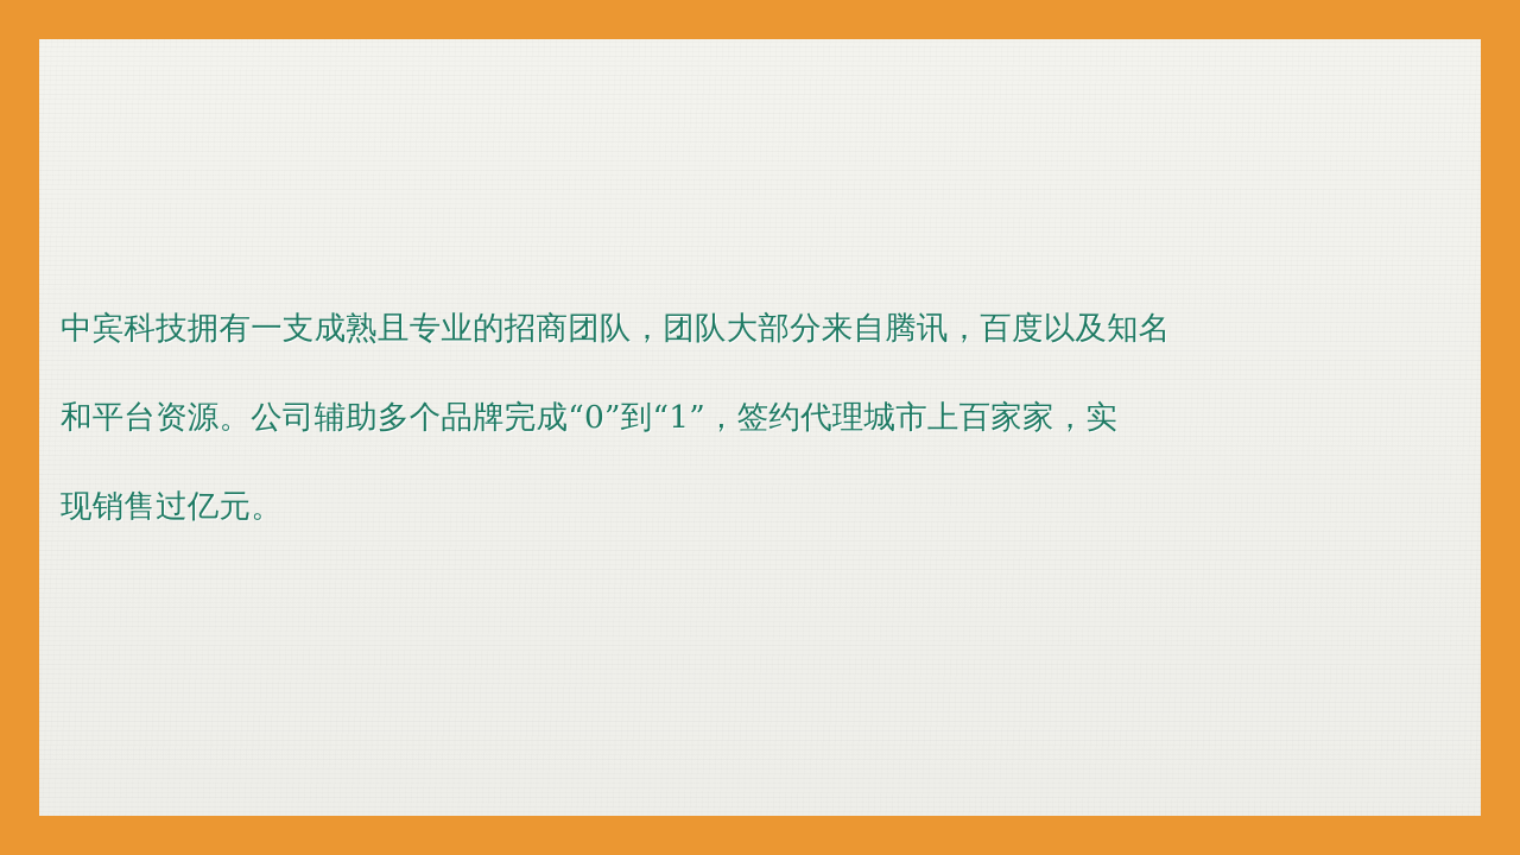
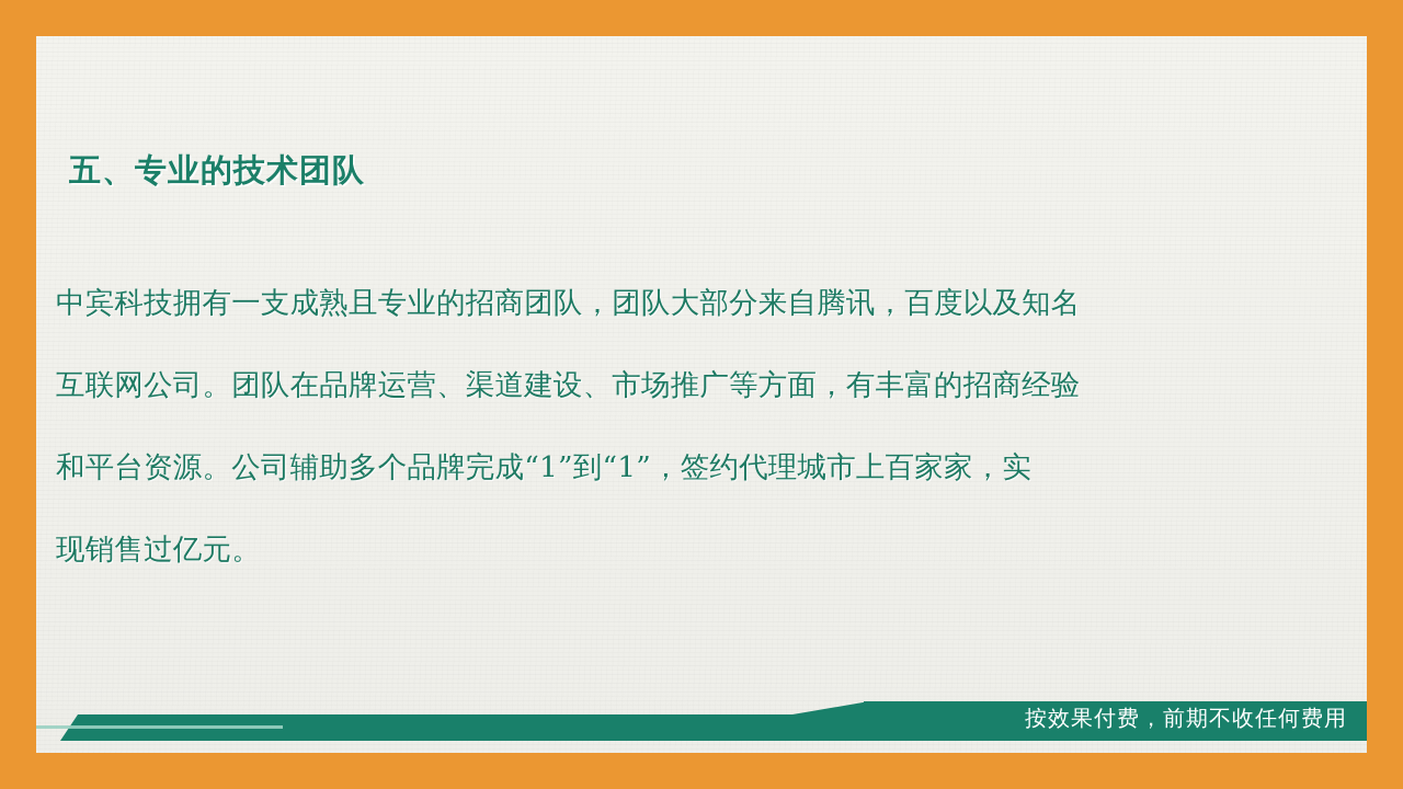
+ 五、专业的技术团队
  中宾科技拥有一支成熟且专业的招商团队，团队大部分来自腾讯，百度以及知名
+ 互联网公司。团队在品牌运营、渠道建设、市场推广等方面，有丰富的招商经验
- 和平台资源。公司辅助多个品牌完成“0”到“1”，签约代理城市上百家家，实
+ 和平台资源。公司辅助多个品牌完成“1”到“1”，签约代理城市上百家家，实
  现销售过亿元。
+ 按效果付费，前期不收任何费用
